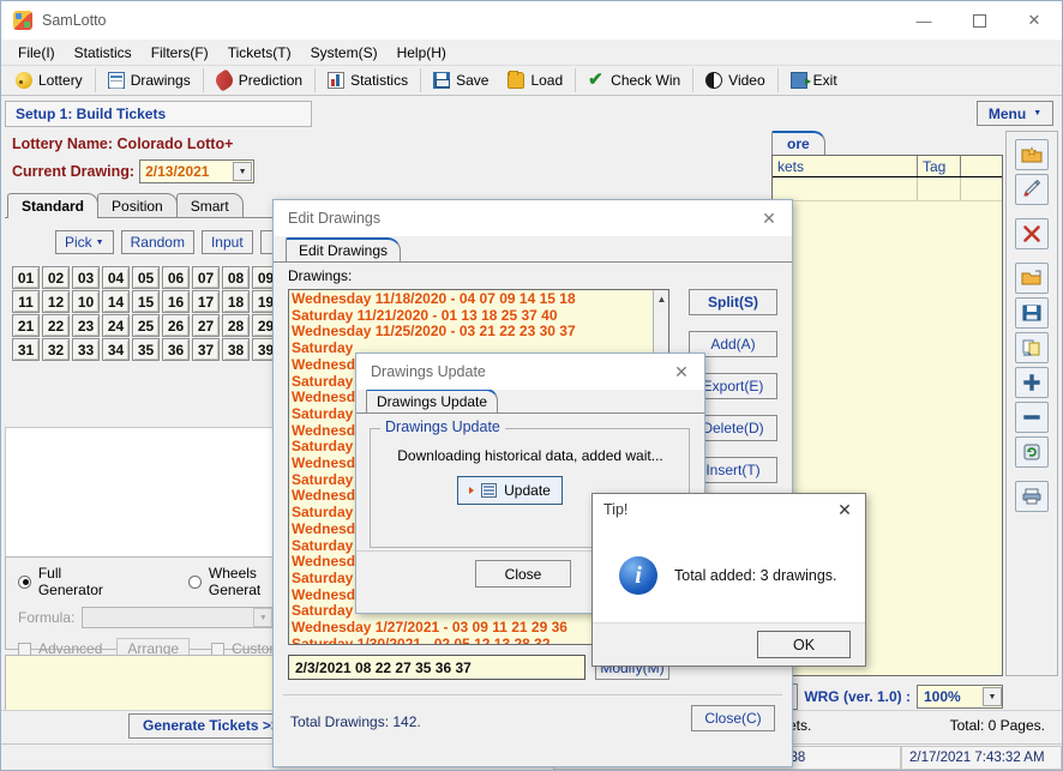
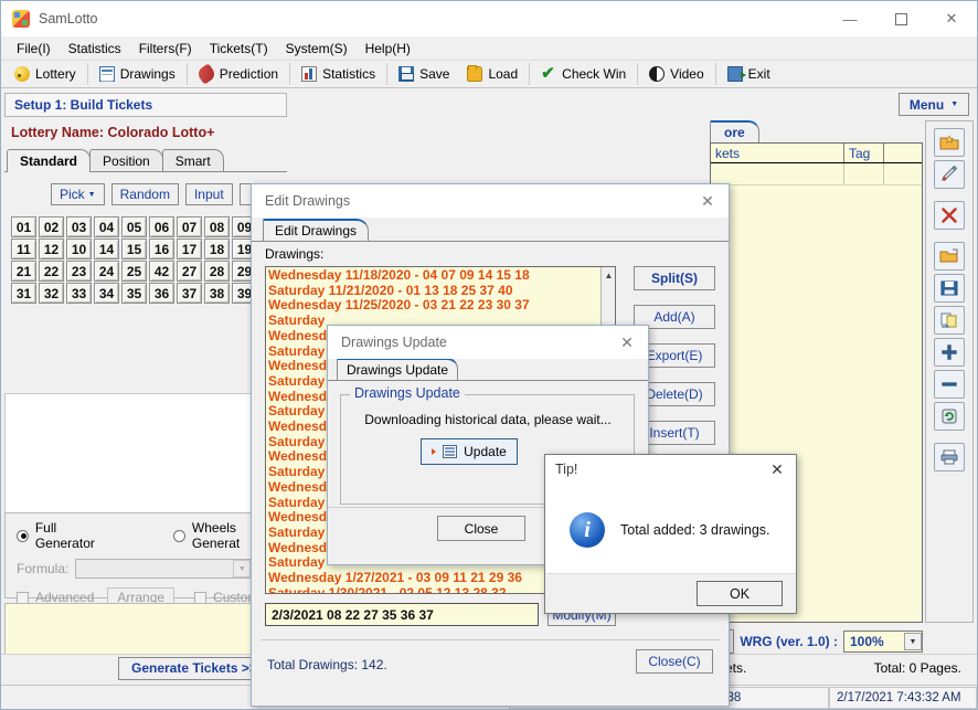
  SamLotto
  —
  ✕
  File(I)
  Statistics
  Filters(F)
  Tickets(T)
  System(S)
  Help(H)
  Lottery
  Drawings
  Prediction
  Statistics
  Save
  Load
  ✔
  Check Win
  Video
  Exit
  Setup 1: Build Tickets
  Lottery Name: Colorado Lotto+
- Current Drawing:
- 2/13/2021
  Standard
  Position
  Smart
  Pick
  Random
  Input
  01
  02
  03
  04
  05
  06
  07
  08
  09
  11
  12
  10
  14
  15
  16
  17
  18
  19
  21
  22
  23
  24
  25
- 26
+ 42
  27
  28
  29
  31
  32
  33
  34
  35
  36
  37
  38
  39
  Full Generator
  Wheels Generat
  Formula:
  Advanced
  Arrange
  Menu
  ore
  kets
  Tag
  WRG (ver. 1.0) :
  100%
  Generate Tickets >
  Total: 0 Pages.
  2/17/2021 7:43:32 AM
  Edit Drawings
  ✕
  Edit Drawings
  Drawings:
  Wednesday 11/18/2020 - 04 07 09 14 15 18
  Saturday 11/21/2020 - 01 13 18 25 37 40
  Wednesday 11/25/2020 - 03 21 22 23 30 37
  Saturday
  Wednesd
  Saturday
  Wednesd
  Saturday
  Wednesd
  Saturday
  Wednesd
  Saturday
  Wednesd
  Saturday
  Wednesd
  Saturday
  Wednesd
  Saturday
  Wednesd
  Saturday
  Wednesday 1/27/2021 - 03 09 11 21 29 36
  Saturday 1/30/2021 - 02 05 12 13 28 32
  ▲
  2/3/2021 08 22 27 35 36 37
  Modify(M)
  Split(S)
  Add(A)
  Export(E)
  Delete(D)
  Insert(T)
  Total Drawings: 142.
  Close(C)
  Drawings Update
  ✕
  Drawings Update
  Drawings Update
- Downloading historical data, added wait...
+ Downloading historical data, please wait...
  Update
  Close
  Tip!
  ✕
  i
  Total added: 3 drawings.
  OK
